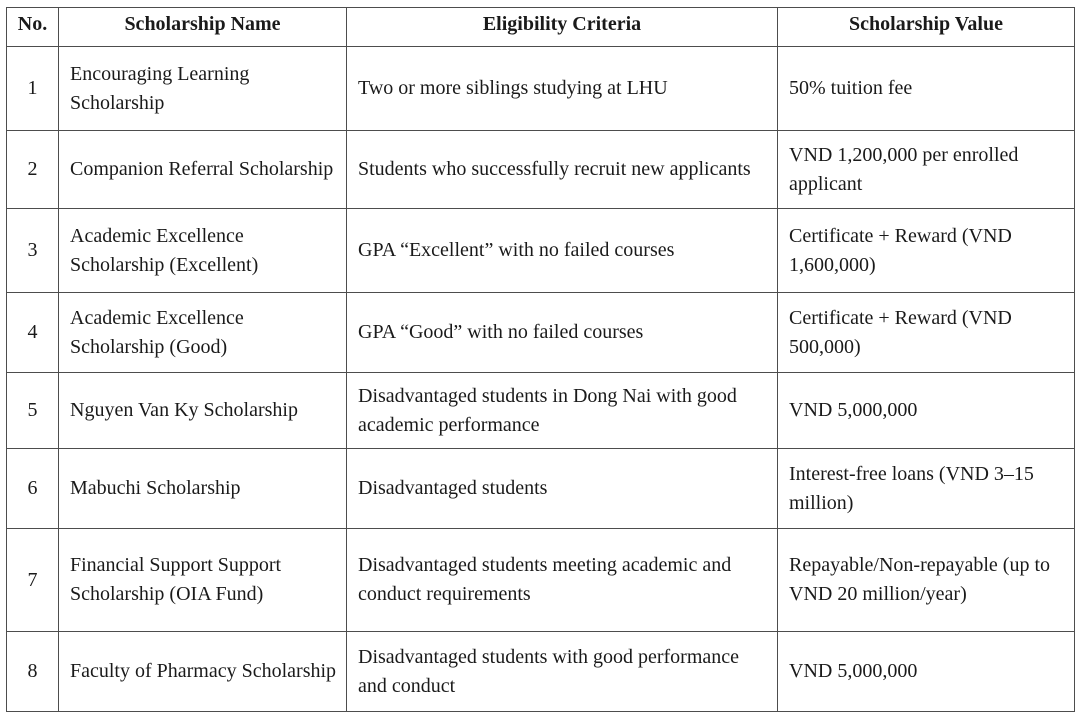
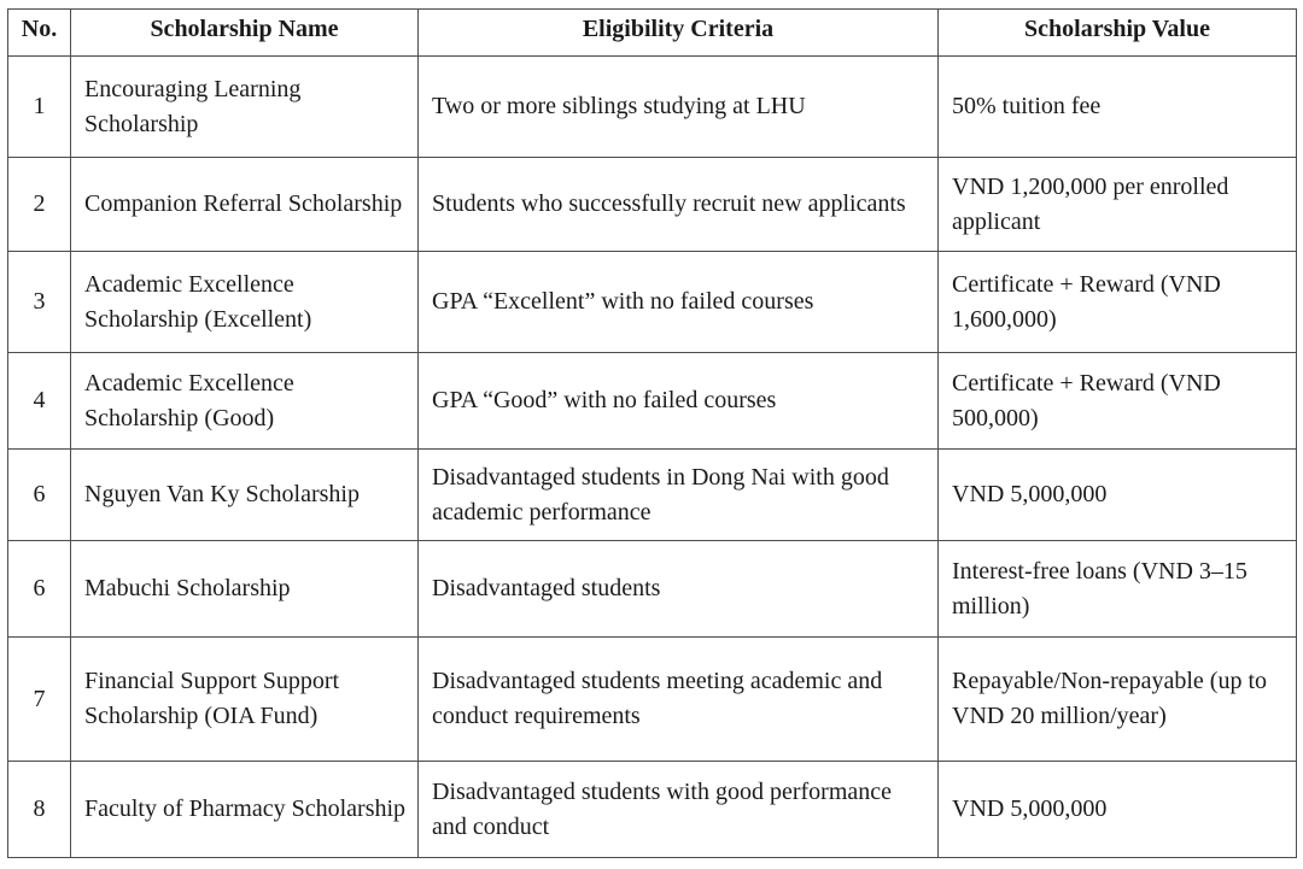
  No.	Scholarship Name	Eligibility Criteria	Scholarship Value
  1	Encouraging Learning Scholarship	Two or more siblings studying at LHU	50% tuition fee
  2	Companion Referral Scholarship	Students who successfully recruit new applicants	VND 1,200,000 per enrolled applicant
  3	Academic Excellence Scholarship (Excellent)	GPA “Excellent” with no failed courses	Certificate + Reward (VND 1,600,000)
  4	Academic Excellence Scholarship (Good)	GPA “Good” with no failed courses	Certificate + Reward (VND 500,000)
- 5	Nguyen Van Ky Scholarship	Disadvantaged students in Dong Nai with good academic performance	VND 5,000,000
+ 6	Nguyen Van Ky Scholarship	Disadvantaged students in Dong Nai with good academic performance	VND 5,000,000
  6	Mabuchi Scholarship	Disadvantaged students	Interest-free loans (VND 3–15 million)
  7	Financial Support Support Scholarship (OIA Fund)	Disadvantaged students meeting academic and conduct requirements	Repayable/Non-repayable (up to VND 20 million/year)
  8	Faculty of Pharmacy Scholarship	Disadvantaged students with good performance and conduct	VND 5,000,000
